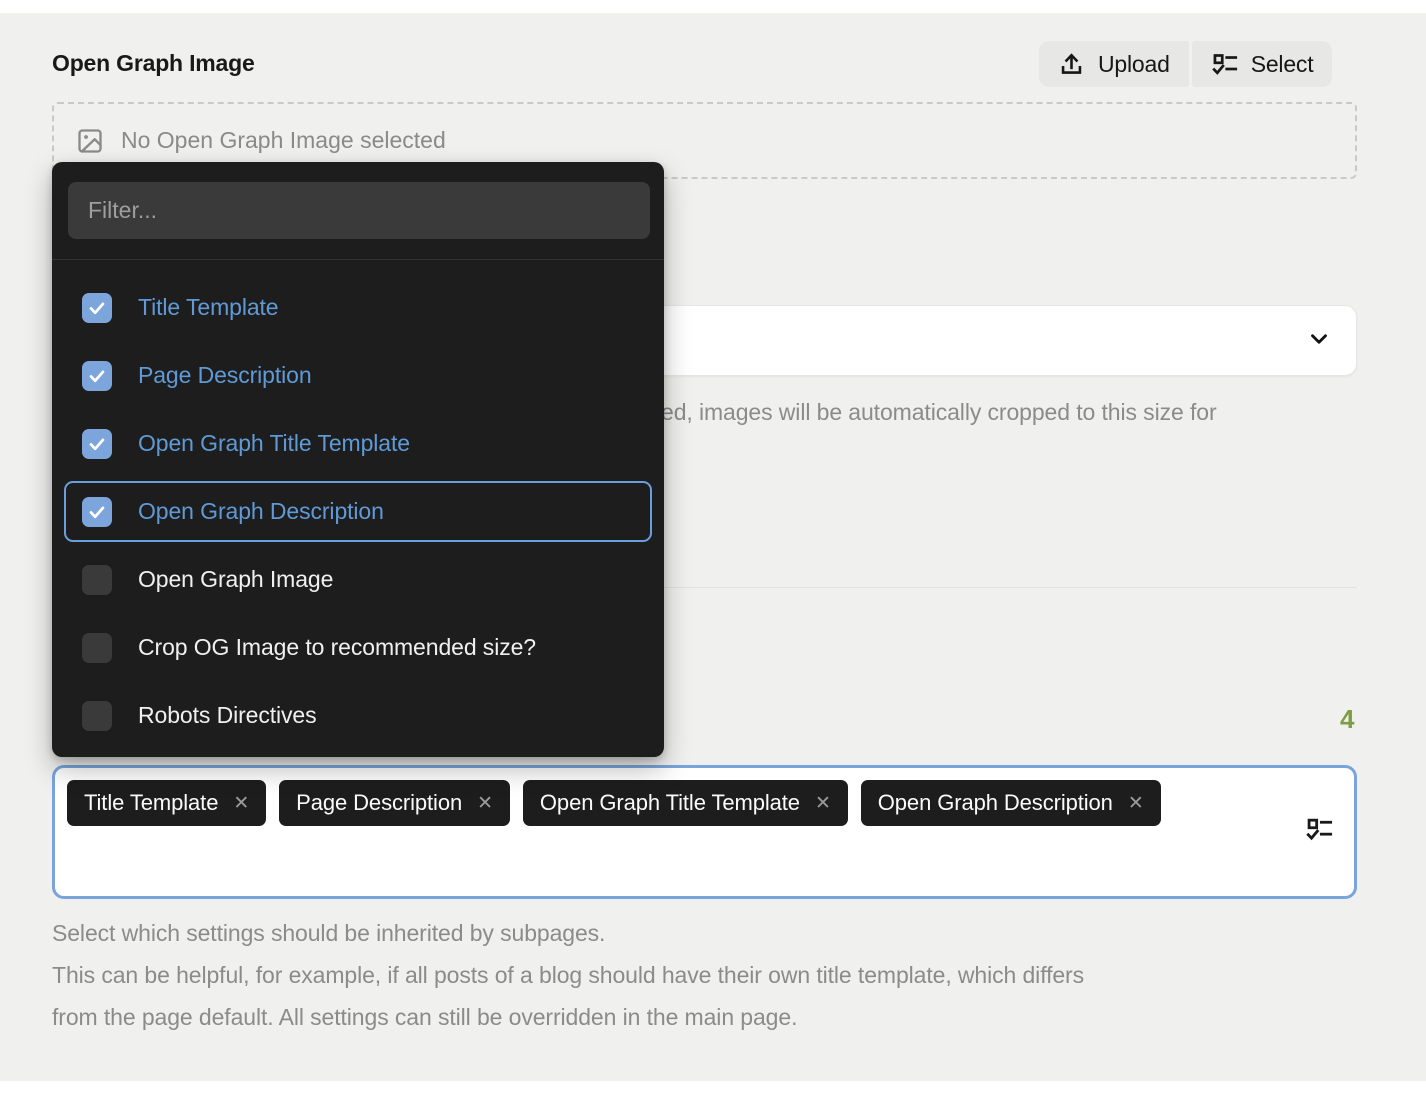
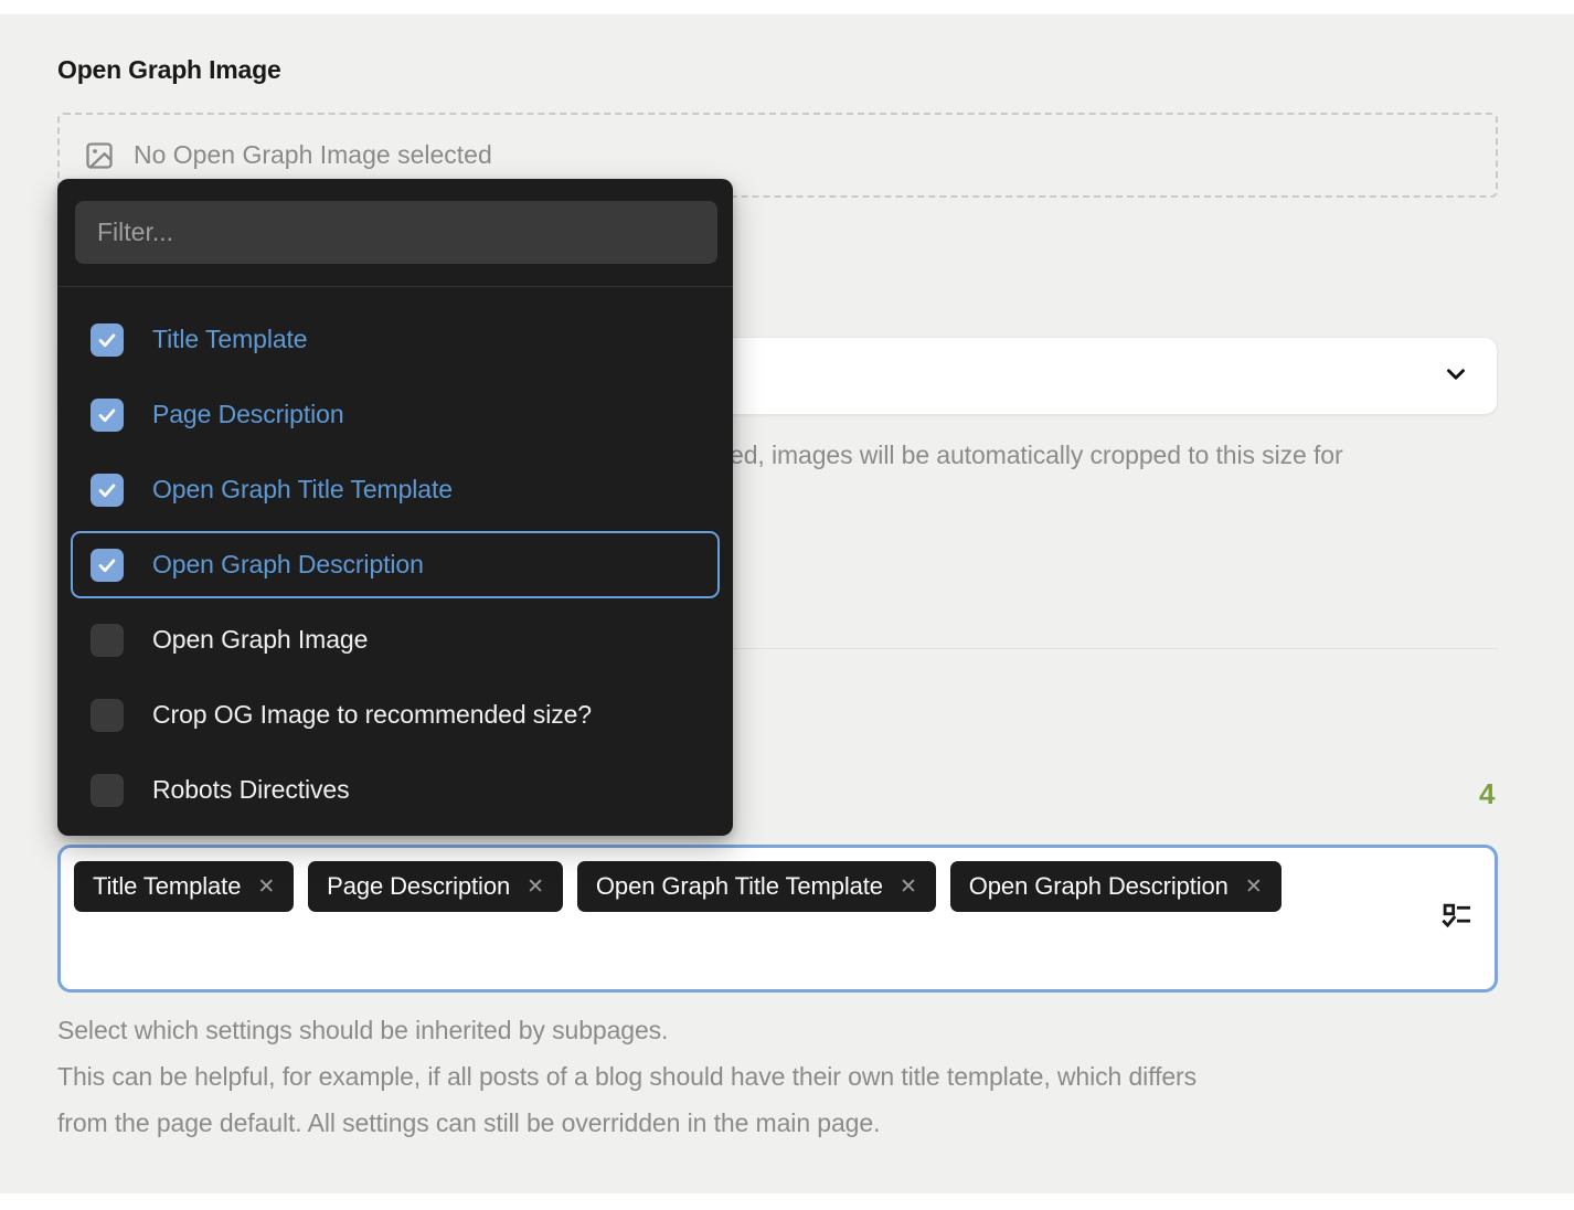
  Open Graph Image
- Upload
- Select
  No Open Graph Image selected
  ed, images will be automatically cropped to this size for
  4
  Title Template
  ✕
  Page Description
  ✕
  Open Graph Title Template
  ✕
  Open Graph Description
  ✕
  Select which settings should be inherited by subpages.
  This can be helpful, for example, if all posts of a blog should have their own title template, which differs
  from the page default. All settings can still be overridden in the main page.
  Filter...
  Title Template
  Page Description
  Open Graph Title Template
  Open Graph Description
  Open Graph Image
  Crop OG Image to recommended size?
  Robots Directives
